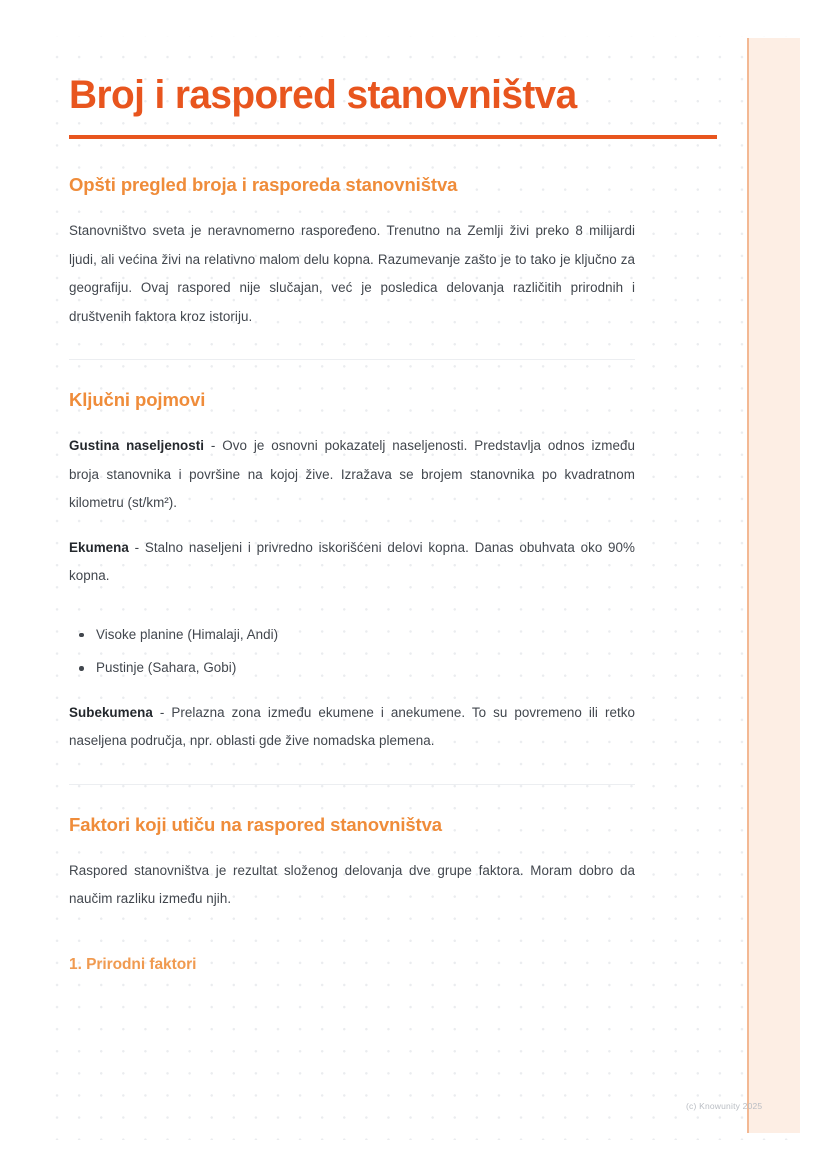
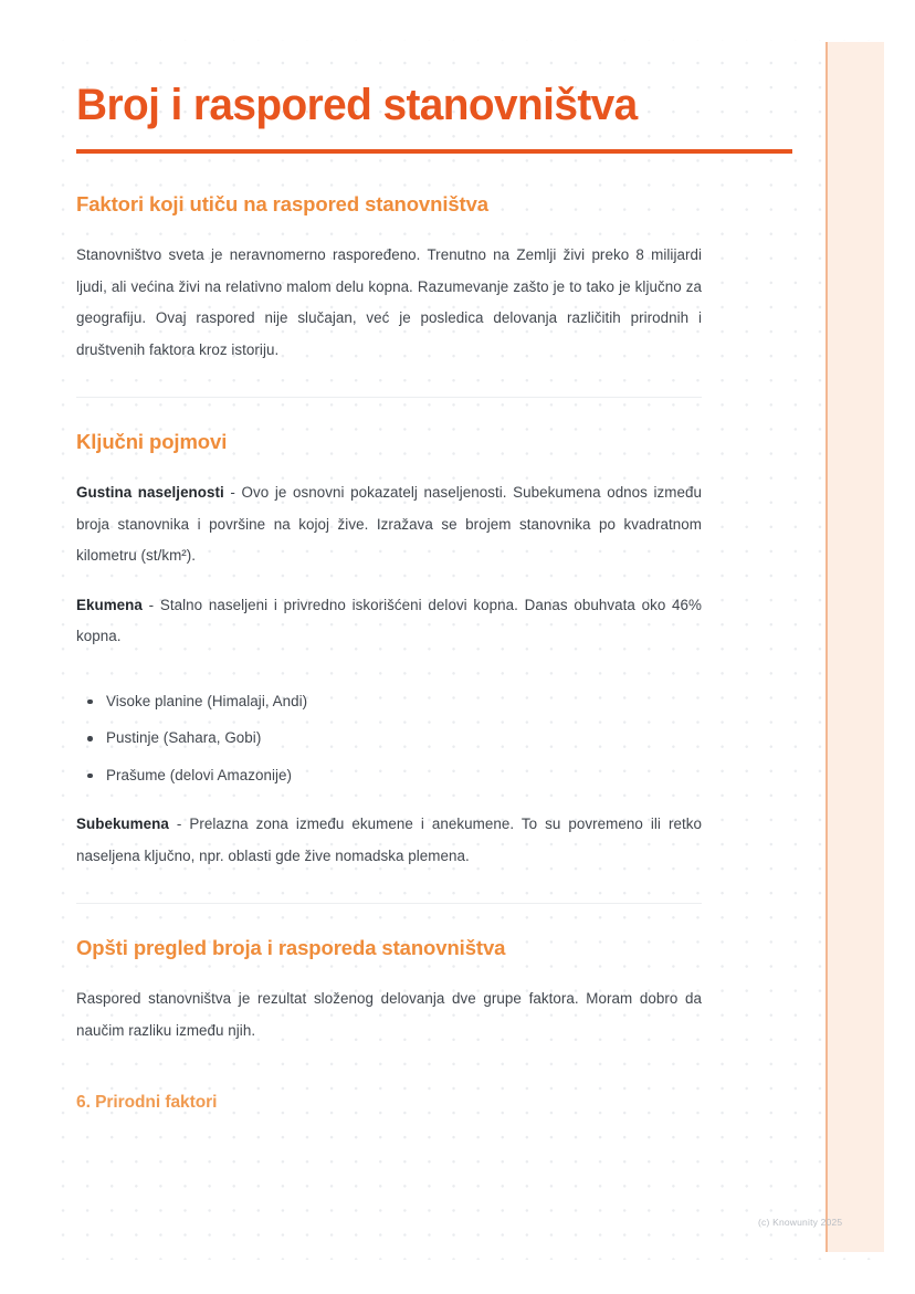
  Broj i raspored stanovništva
- Opšti pregled broja i rasporeda stanovništva
+ Faktori koji utiču na raspored stanovništva
  Stanovništvo sveta je neravnomerno raspoređeno. Trenutno na Zemlji živi preko 8 milijardi ljudi, ali većina živi na relativno malom delu kopna. Razumevanje zašto je to tako je ključno za geografiju. Ovaj raspored nije slučajan, već je posledica delovanja različitih prirodnih i društvenih faktora kroz istoriju.
  Ključni pojmovi
- Gustina naseljenosti - Ovo je osnovni pokazatelj naseljenosti. Predstavlja odnos između broja stanovnika i površine na kojoj žive. Izražava se brojem stanovnika po kvadratnom kilometru (st/km²).
+ Gustina naseljenosti - Ovo je osnovni pokazatelj naseljenosti. Subekumena odnos između broja stanovnika i površine na kojoj žive. Izražava se brojem stanovnika po kvadratnom kilometru (st/km²).
- Ekumena - Stalno naseljeni i privredno iskorišćeni delovi kopna. Danas obuhvata oko 90% kopna.
+ Ekumena - Stalno naseljeni i privredno iskorišćeni delovi kopna. Danas obuhvata oko 46% kopna.
  Visoke planine (Himalaji, Andi)
  Pustinje (Sahara, Gobi)
+ Prašume (delovi Amazonije)
- Subekumena - Prelazna zona između ekumene i anekumene. To su povremeno ili retko naseljena područja, npr. oblasti gde žive nomadska plemena.
+ Subekumena - Prelazna zona između ekumene i anekumene. To su povremeno ili retko naseljena ključno, npr. oblasti gde žive nomadska plemena.
- Faktori koji utiču na raspored stanovništva
+ Opšti pregled broja i rasporeda stanovništva
  Raspored stanovništva je rezultat složenog delovanja dve grupe faktora. Moram dobro da naučim razliku između njih.
- 1. Prirodni faktori
+ 6. Prirodni faktori
  (c) Knowunity 2025
